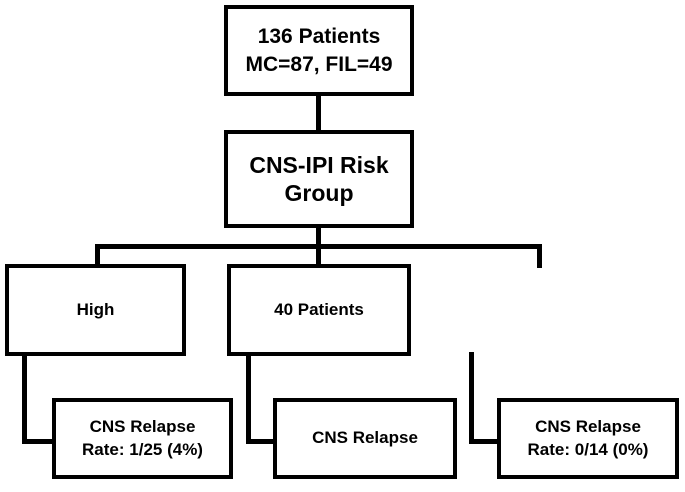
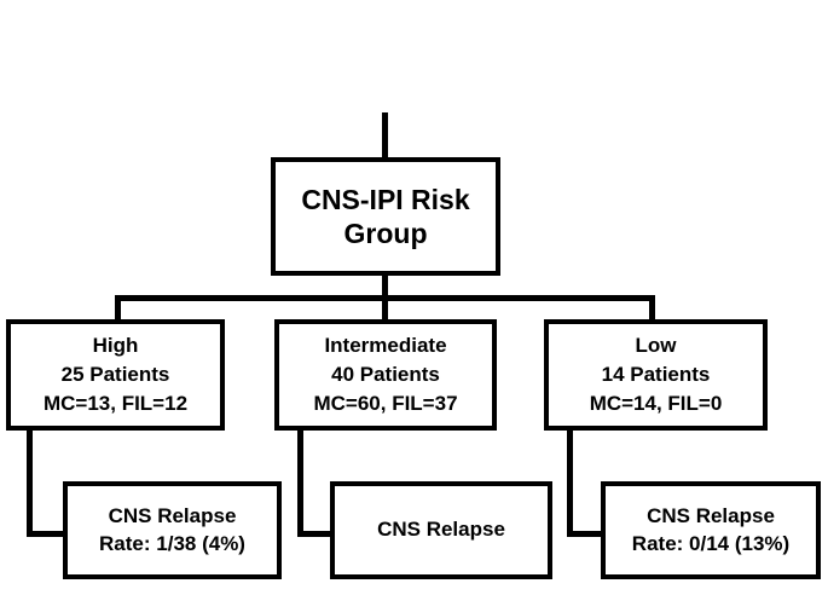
- 136 Patients
- MC=87, FIL=49
  CNS-IPI Risk
  Group
  High
+ 25 Patients
+ MC=13, FIL=12
+ Intermediate
  40 Patients
+ MC=60, FIL=37
+ Low
+ 14 Patients
+ MC=14, FIL=0
  CNS Relapse
- Rate: 1/25 (4%)
+ Rate: 1/38 (4%)
  CNS Relapse
  CNS Relapse
- Rate: 0/14 (0%)
+ Rate: 0/14 (13%)
